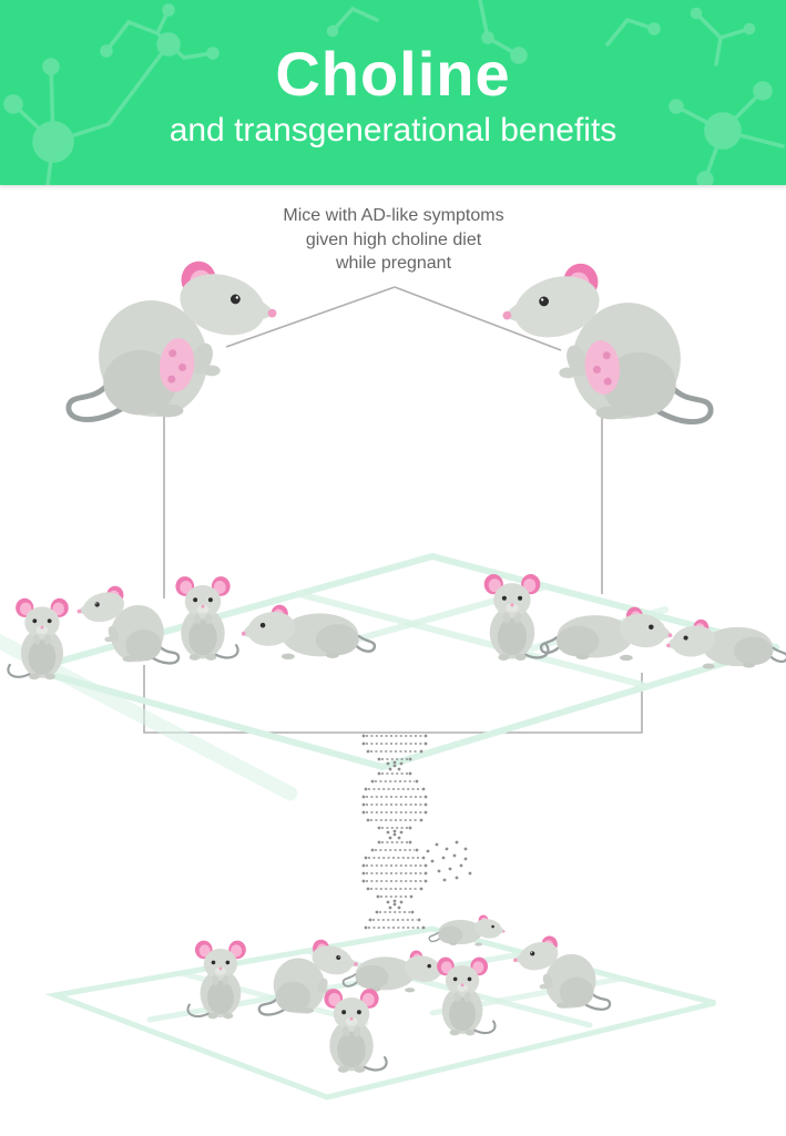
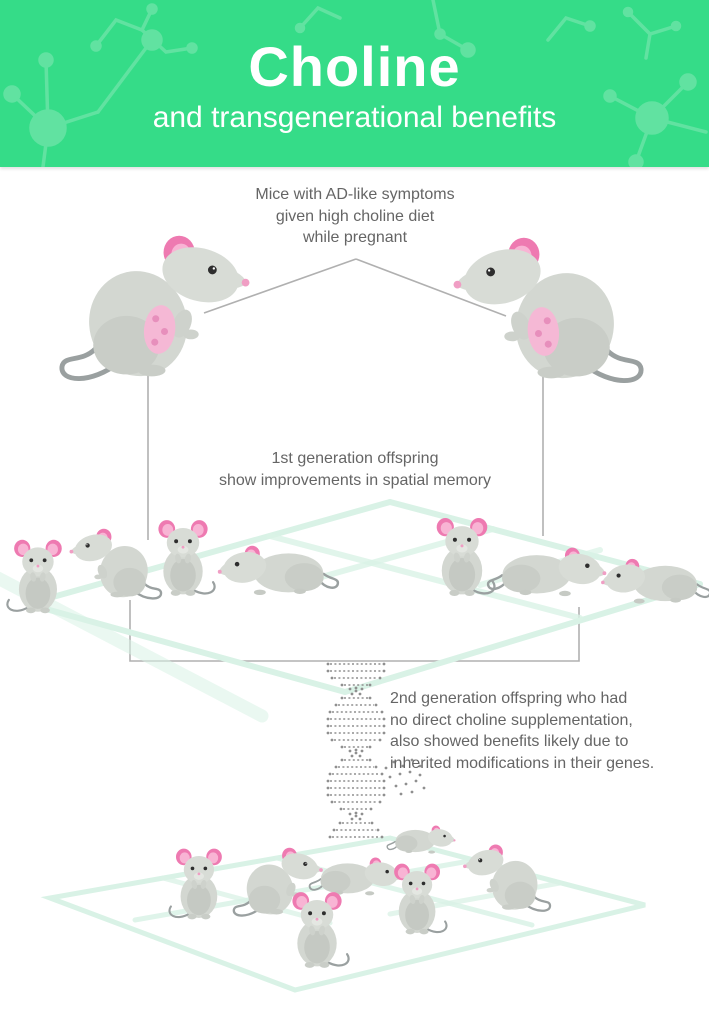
  Choline
  and transgenerational benefits
  Mice with AD-like symptoms
  given high choline diet
  while pregnant
+ 1st generation offspring
+ show improvements in spatial memory
+ 2nd generation offspring who had
+ no direct choline supplementation,
+ also showed benefits likely due to
+ inherited modifications in their genes.
